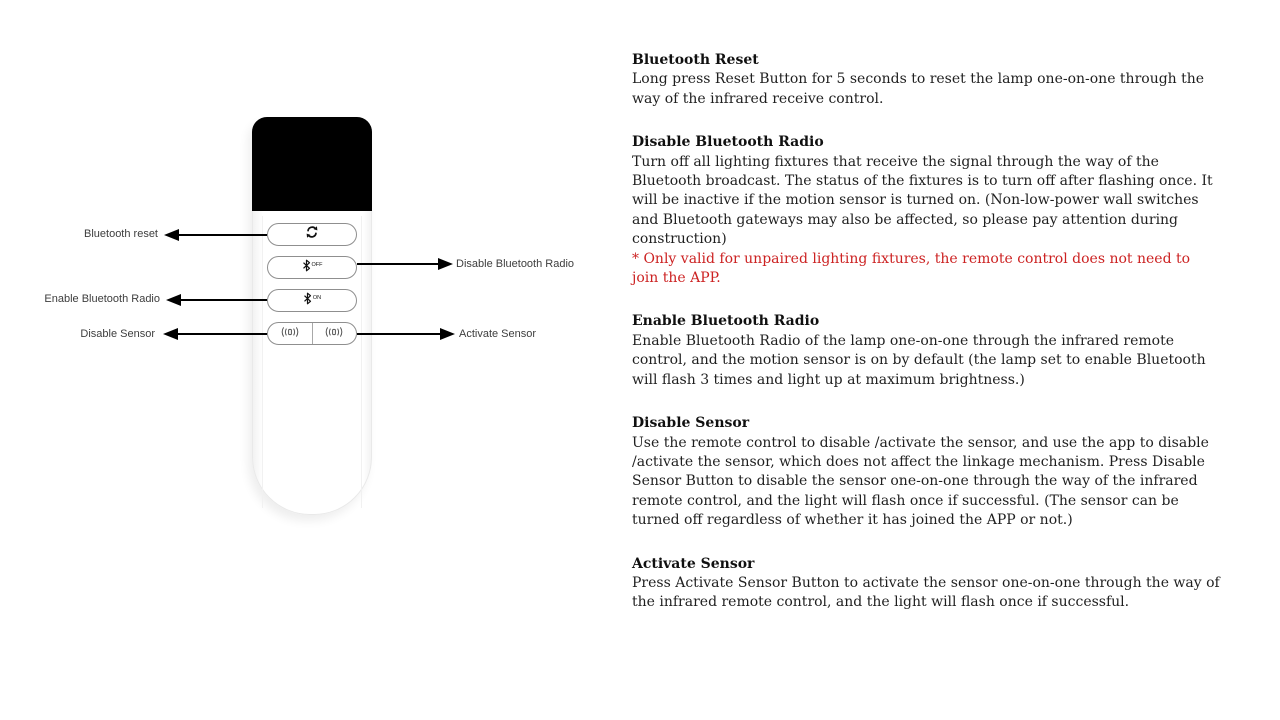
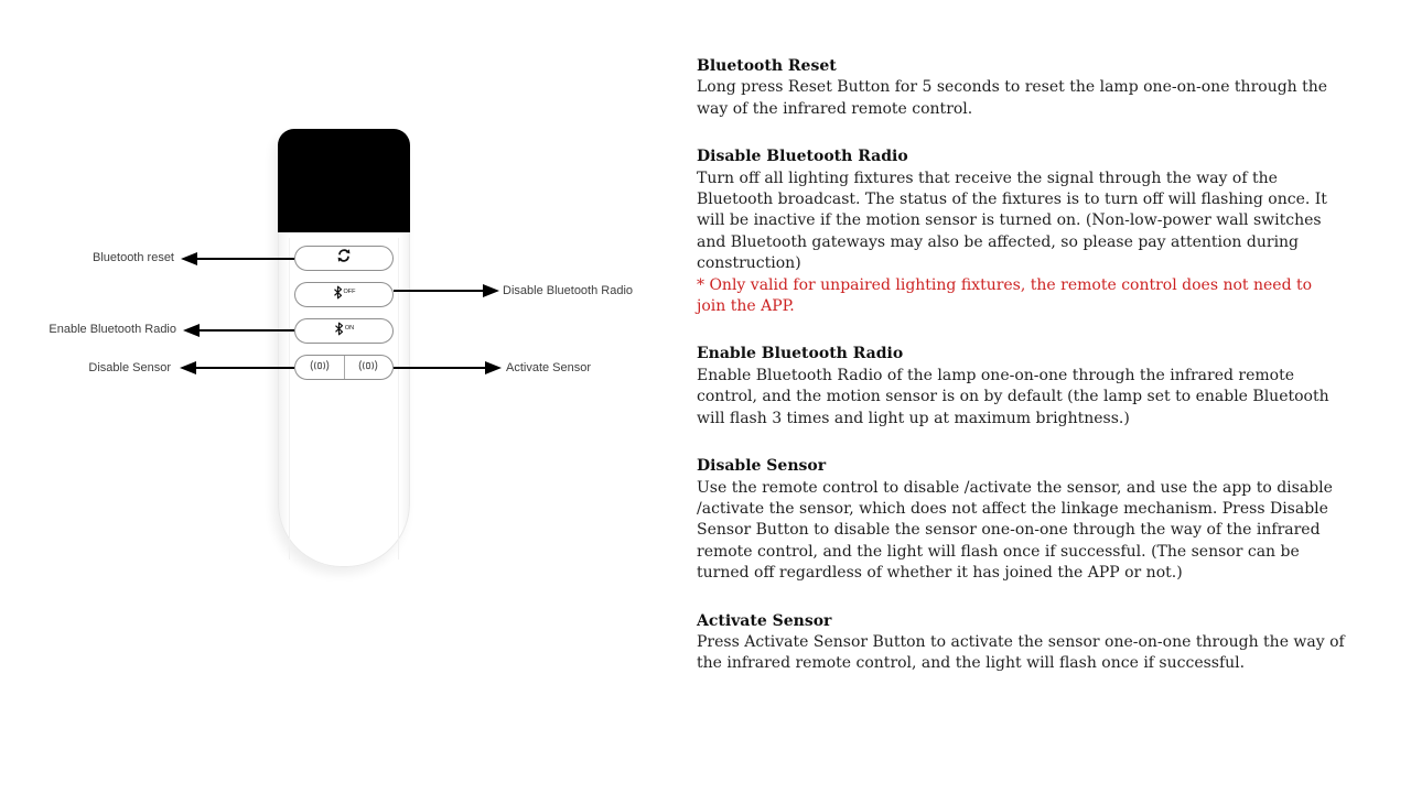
  Bluetooth reset
  Disable Bluetooth Radio
  Enable Bluetooth Radio
  Disable Sensor
  Activate Sensor
  Bluetooth Reset
  Long press Reset Button for 5 seconds to reset the lamp one-on-one through the
- way of the infrared receive control.
+ way of the infrared remote control.
  Disable Bluetooth Radio
  Turn off all lighting fixtures that receive the signal through the way of the
- Bluetooth broadcast. The status of the fixtures is to turn off after flashing once. It
+ Bluetooth broadcast. The status of the fixtures is to turn off will flashing once. It
  will be inactive if the motion sensor is turned on. (Non-low-power wall switches
  and Bluetooth gateways may also be affected, so please pay attention during
  construction)
  * Only valid for unpaired lighting fixtures, the remote control does not need to
  join the APP.
  Enable Bluetooth Radio
  Enable Bluetooth Radio of the lamp one-on-one through the infrared remote
  control, and the motion sensor is on by default (the lamp set to enable Bluetooth
  will flash 3 times and light up at maximum brightness.)
  Disable Sensor
  Use the remote control to disable /activate the sensor, and use the app to disable
  /activate the sensor, which does not affect the linkage mechanism. Press Disable
  Sensor Button to disable the sensor one-on-one through the way of the infrared
  remote control, and the light will flash once if successful. (The sensor can be
  turned off regardless of whether it has joined the APP or not.)
  Activate Sensor
  Press Activate Sensor Button to activate the sensor one-on-one through the way of
  the infrared remote control, and the light will flash once if successful.
